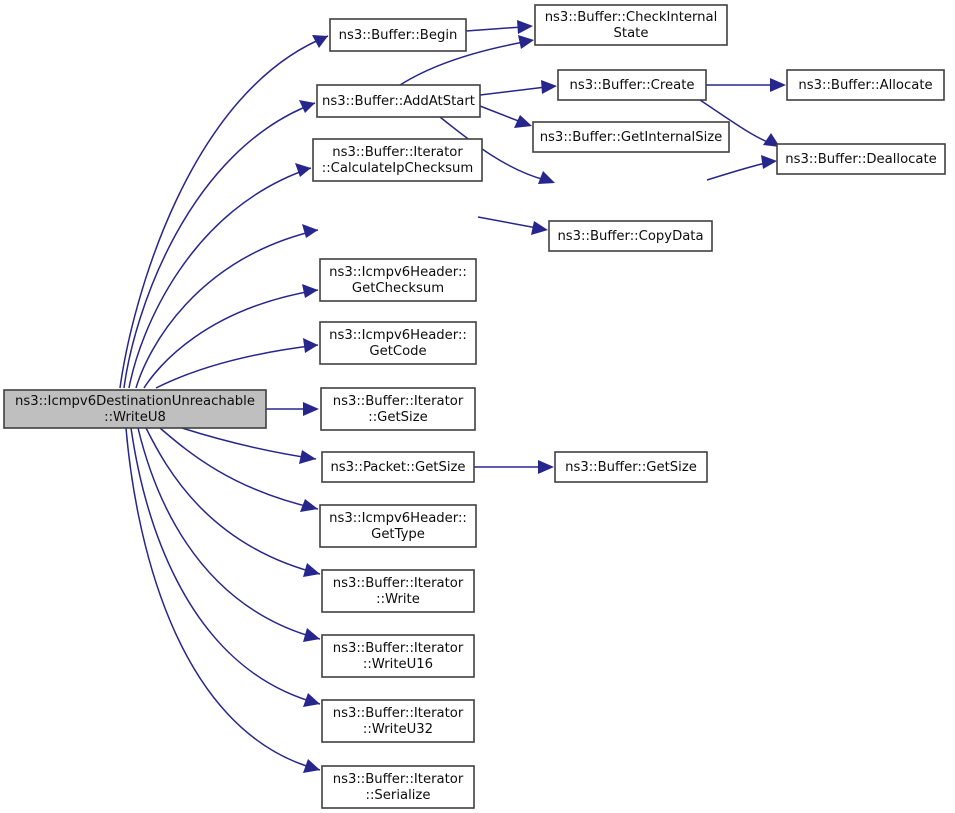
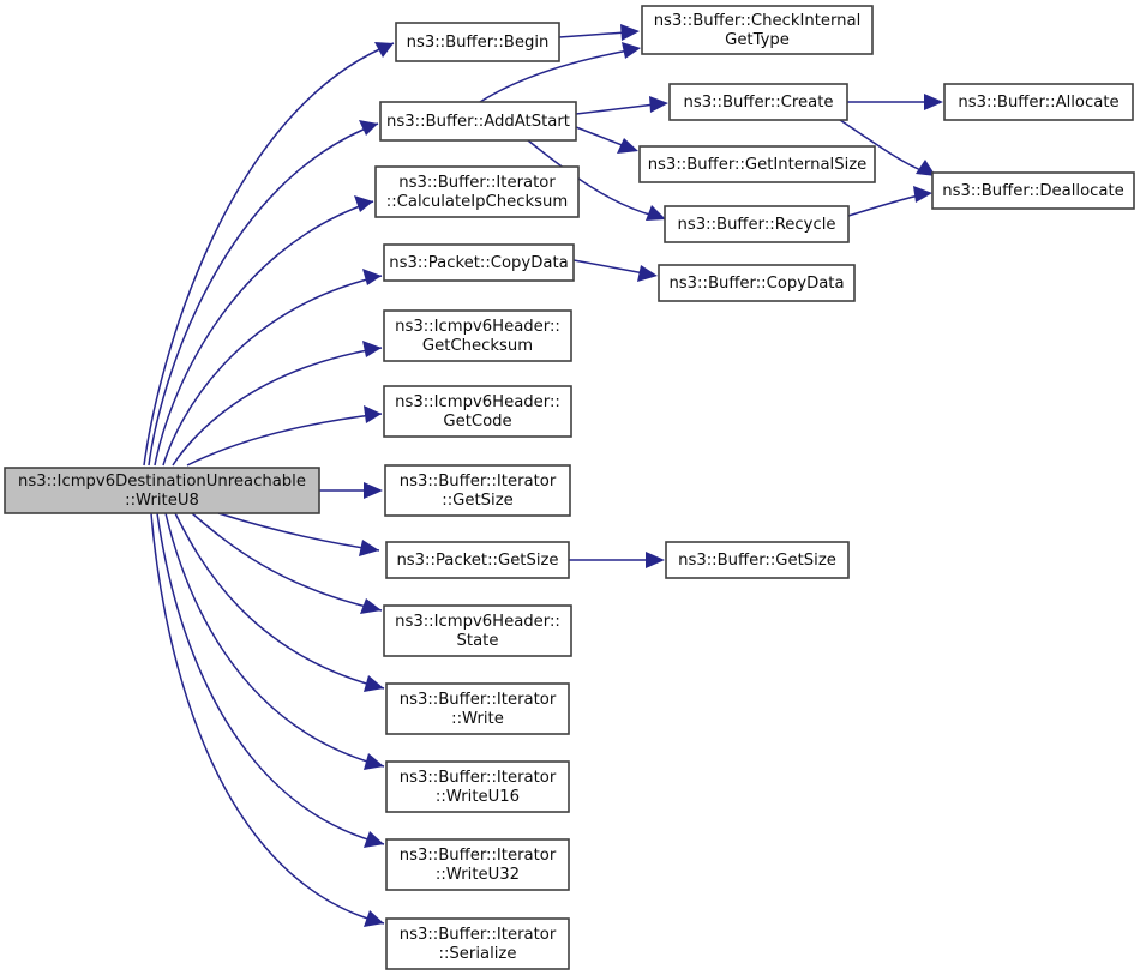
  ns3::Icmpv6DestinationUnreachable
  ::WriteU8
  ns3::Buffer::Begin
  ns3::Buffer::AddAtStart
  ns3::Buffer::Iterator
  ::CalculateIpChecksum
+ ns3::Packet::CopyData
  ns3::Icmpv6Header::
  GetChecksum
  ns3::Icmpv6Header::
  GetCode
  ns3::Buffer::Iterator
  ::GetSize
  ns3::Packet::GetSize
  ns3::Icmpv6Header::
- GetType
+ State
  ns3::Buffer::Iterator
  ::Write
  ns3::Buffer::Iterator
  ::WriteU16
  ns3::Buffer::Iterator
  ::WriteU32
  ns3::Buffer::Iterator
  ::Serialize
  ns3::Buffer::CheckInternal
- State
+ GetType
  ns3::Buffer::Create
  ns3::Buffer::GetInternalSize
+ ns3::Buffer::Recycle
  ns3::Buffer::CopyData
  ns3::Buffer::GetSize
  ns3::Buffer::Allocate
  ns3::Buffer::Deallocate
